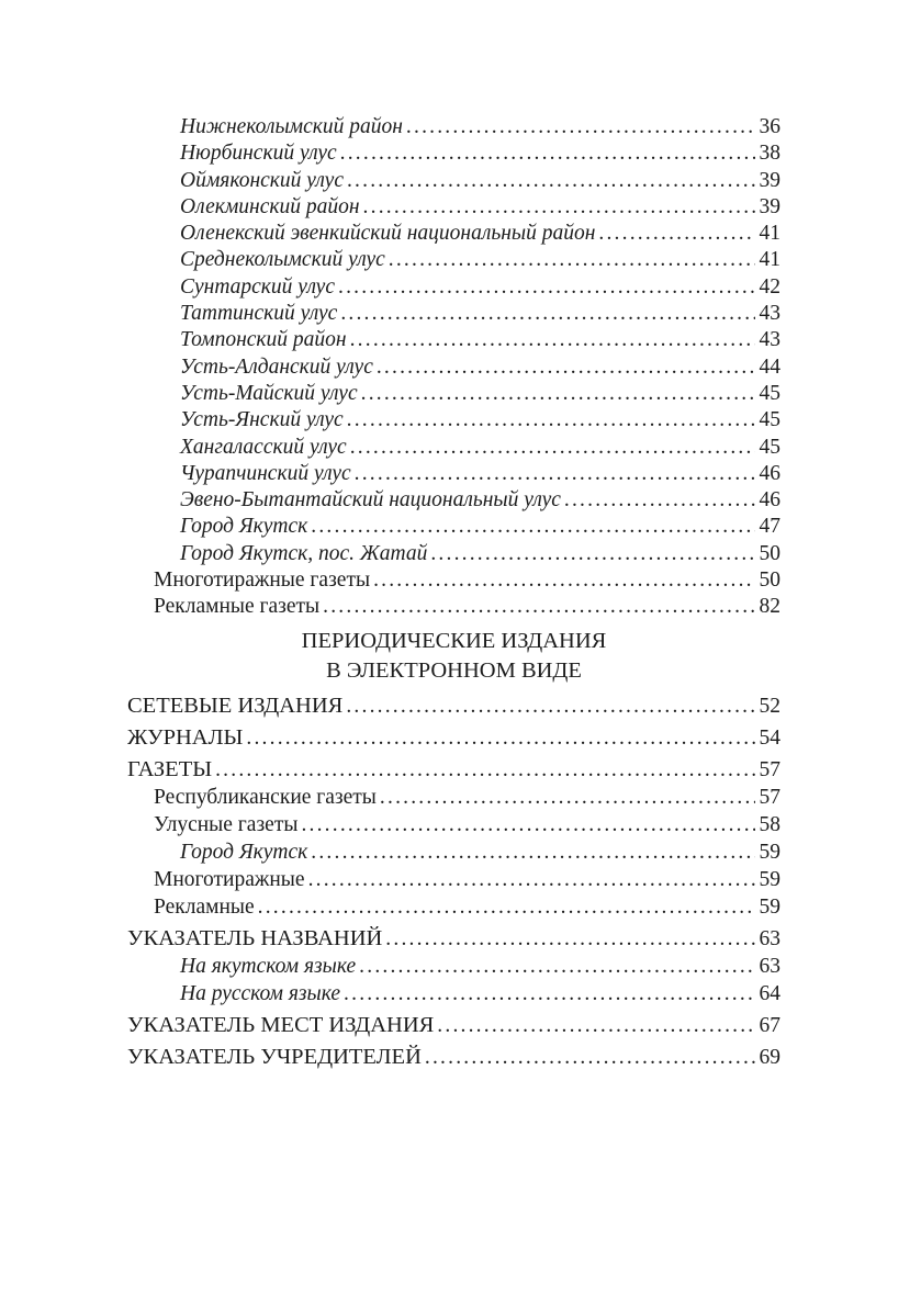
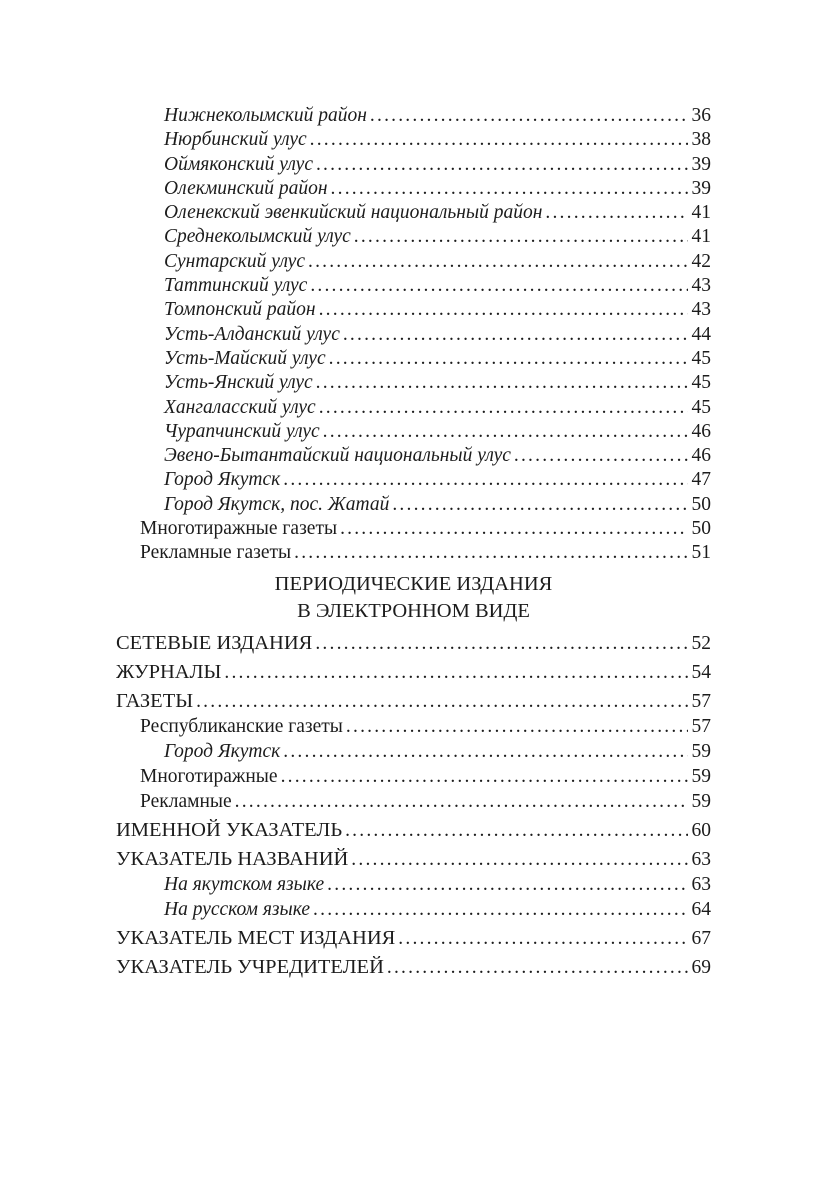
  Нижнеколымский район
  36
  Нюрбинский улус
  38
  Оймяконский улус
  39
  Олекминский район
  39
  Оленекский эвенкийский национальный район
  41
  Среднеколымский улус
  41
  Сунтарский улус
  42
  Таттинский улус
  43
  Томпонский район
  43
  Усть-Алданский улус
  44
  Усть-Майский улус
  45
  Усть-Янский улус
  45
  Хангаласский улус
  45
  Чурапчинский улус
  46
  Эвено-Бытантайский национальный улус
  46
  Город Якутск
  47
  Город Якутск, пос. Жатай
  50
  Многотиражные газеты
  50
  Рекламные газеты
- 82
+ 51
  ПЕРИОДИЧЕСКИЕ ИЗДАНИЯ
  В ЭЛЕКТРОННОМ ВИДЕ
  СЕТЕВЫЕ ИЗДАНИЯ
  52
  ЖУРНАЛЫ
  54
  ГАЗЕТЫ
  57
  Республиканские газеты
  57
- Улусные газеты
- 58
  Город Якутск
  59
  Многотиражные
  59
  Рекламные
  59
+ ИМЕННОЙ УКАЗАТЕЛЬ
+ 60
  УКАЗАТЕЛЬ НАЗВАНИЙ
  63
  На якутском языке
  63
  На русском языке
  64
  УКАЗАТЕЛЬ МЕСТ ИЗДАНИЯ
  67
  УКАЗАТЕЛЬ УЧРЕДИТЕЛЕЙ
  69
